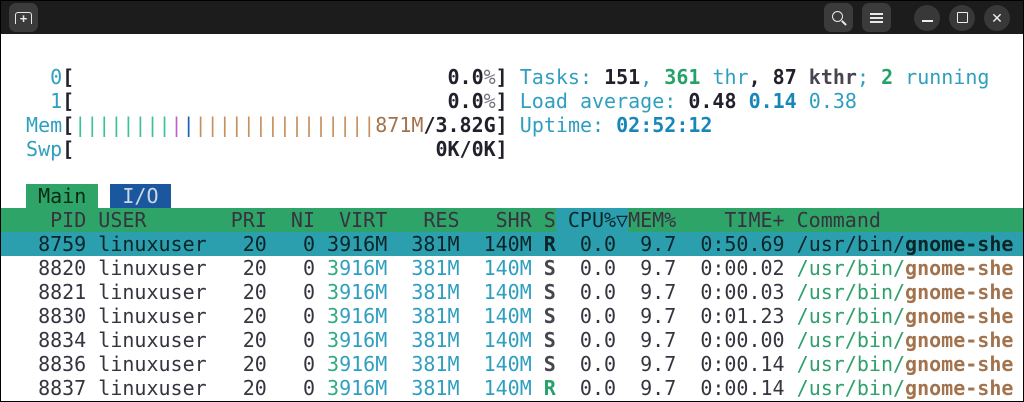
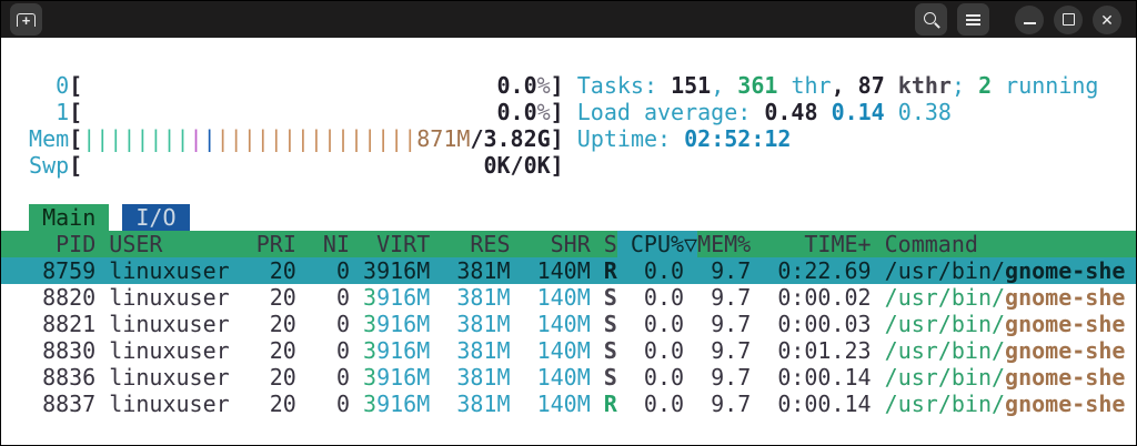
  +
  ✕
  0[ 0.0%] Tasks: 151, 361 thr, 87 kthr; 2 running
  1[ 0.0%] Load average: 0.48 0.14 0.38
  Mem[|||||||||||||||||||||||||871M/3.82G] Uptime: 02:52:12
  Swp[ 0K/0K]
  Main I/O
  PID USER PRI NI VIRT RES SHR S CPU%▽MEM% TIME+ Command
- 8759 linuxuser 20 0 3916M 381M 140M R 0.0 9.7 0:50.69 /usr/bin/gnome-she
+ 8759 linuxuser 20 0 3916M 381M 140M R 0.0 9.7 0:22.69 /usr/bin/gnome-she
  8820 linuxuser 20 0 3916M 381M 140M S 0.0 9.7 0:00.02 /usr/bin/gnome-she
  8821 linuxuser 20 0 3916M 381M 140M S 0.0 9.7 0:00.03 /usr/bin/gnome-she
  8830 linuxuser 20 0 3916M 381M 140M S 0.0 9.7 0:01.23 /usr/bin/gnome-she
- 8834 linuxuser 20 0 3916M 381M 140M S 0.0 9.7 0:00.00 /usr/bin/gnome-she
  8836 linuxuser 20 0 3916M 381M 140M S 0.0 9.7 0:00.14 /usr/bin/gnome-she
  8837 linuxuser 20 0 3916M 381M 140M R 0.0 9.7 0:00.14 /usr/bin/gnome-she
